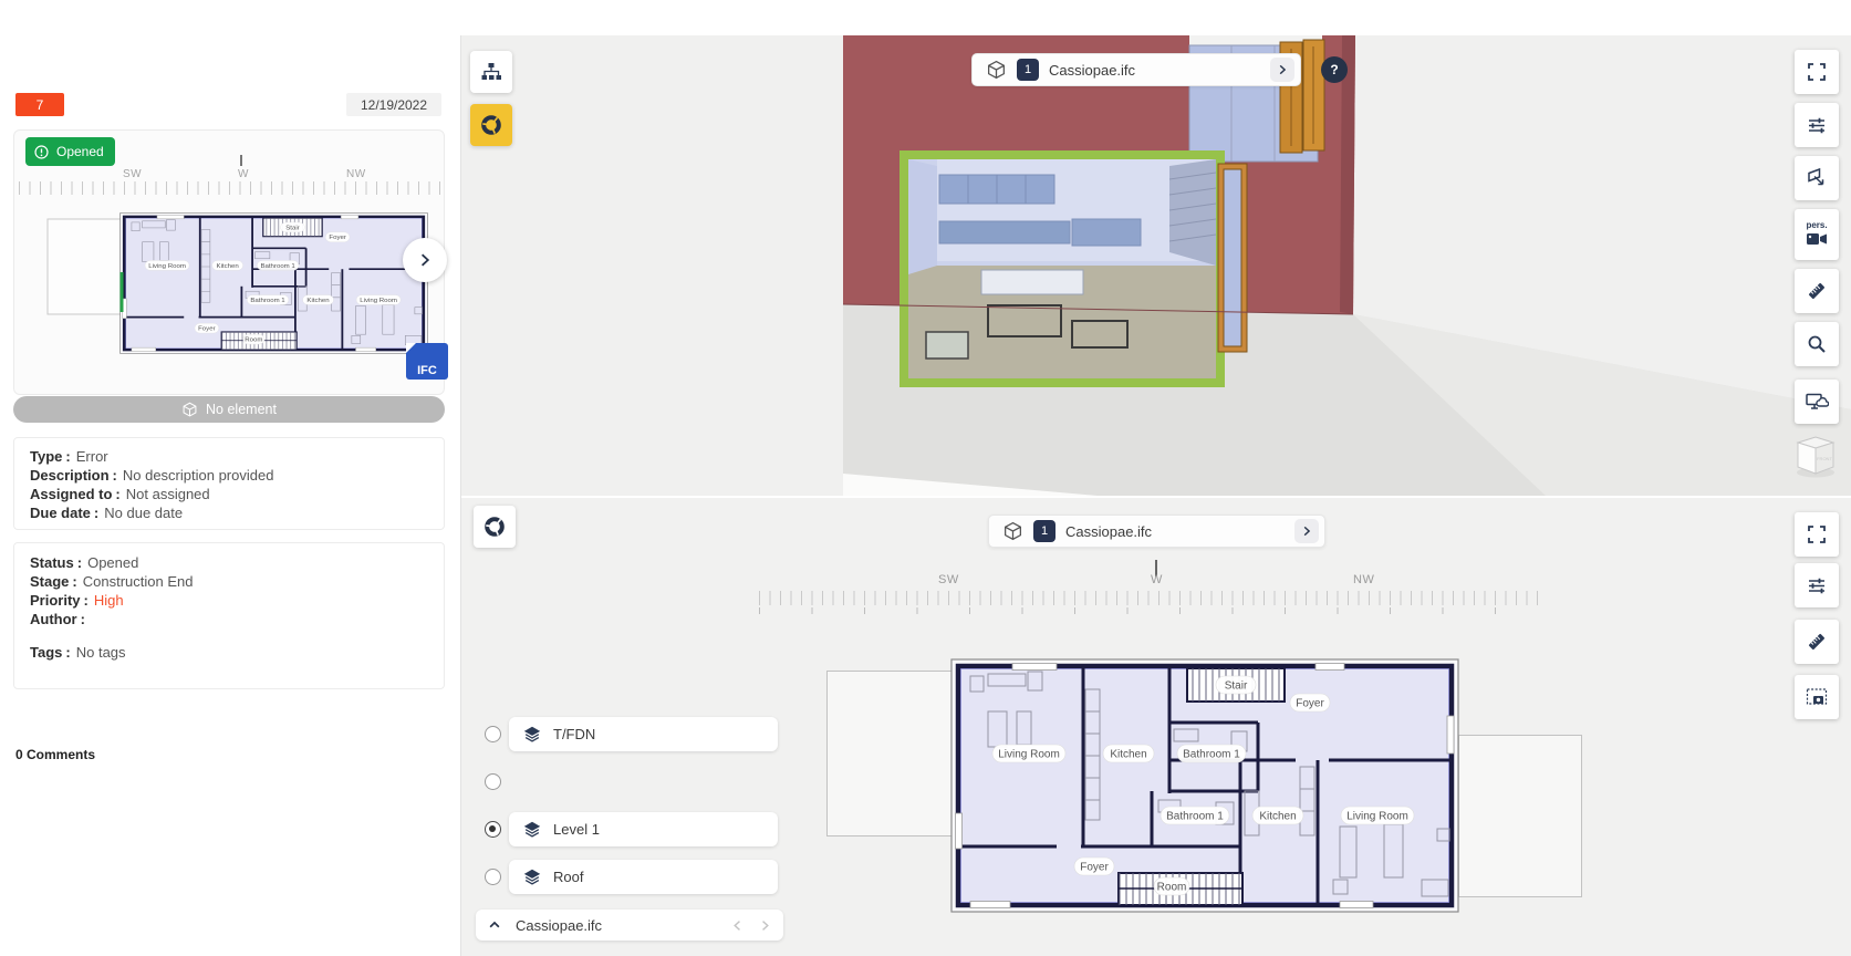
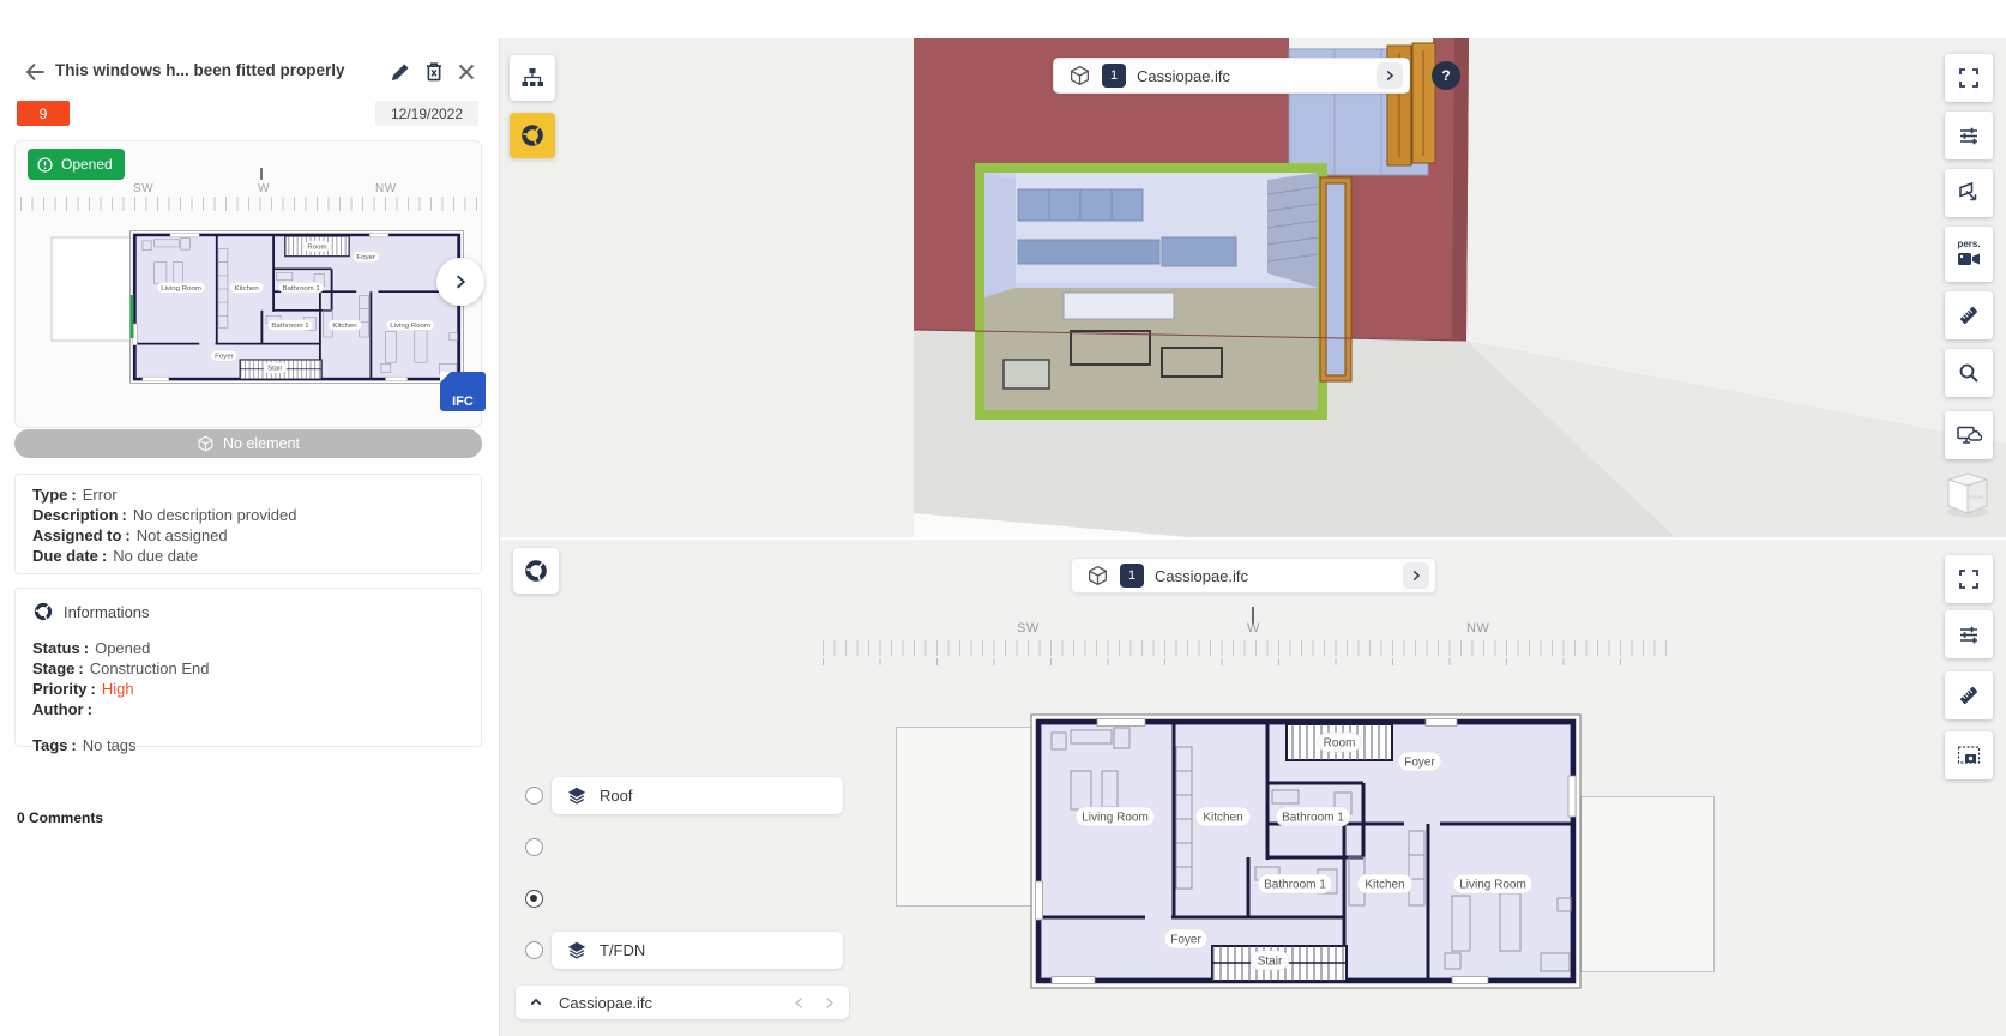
+ This windows h... been fitted properly
- 7
+ 9
  12/19/2022
  Opened
  SW
  W
  NW
  IFC
  No element
  Type : Error
  Description : No description provided
  Assigned to : Not assigned
  Due date : No due date
+ Informations
  Status : Opened
  Stage : Construction End
  Priority : High
  Author :
  Tags : No tags
  0 Comments
  1
  Cassiopae.ifc
  ?
  pers.
- Stair
+ Room
  Foyer
  Living Room
  Kitchen
  Bathroom 1
  Bathroom 1
  Kitchen
  Living Room
  Foyer
- Room
+ Stair
  1
  Cassiopae.ifc
  SW
  W
  NW
- T/FDN
+ Roof
- Level 1
- Roof
+ T/FDN
  Cassiopae.ifc
